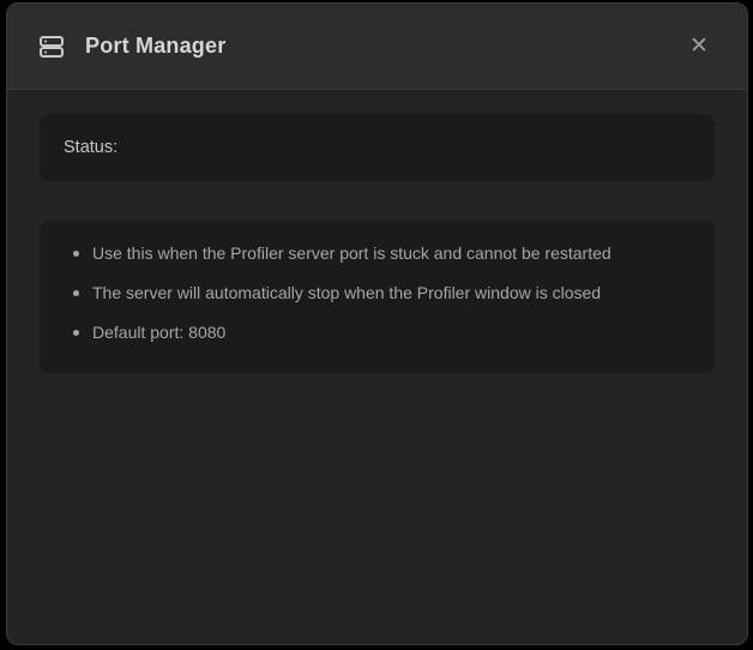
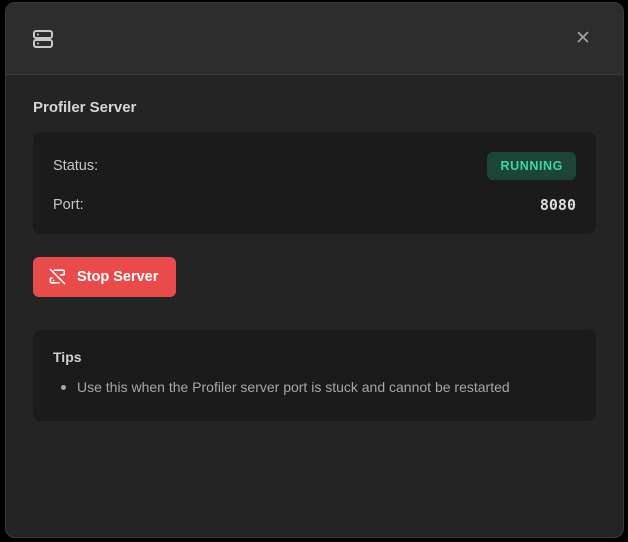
- Port Manager
  ✕
+ Profiler Server
  Status:
+ RUNNING
+ Port:
+ 8080
+ Stop Server
+ Tips
  Use this when the Profiler server port is stuck and cannot be restarted
- The server will automatically stop when the Profiler window is closed
- Default port: 8080
